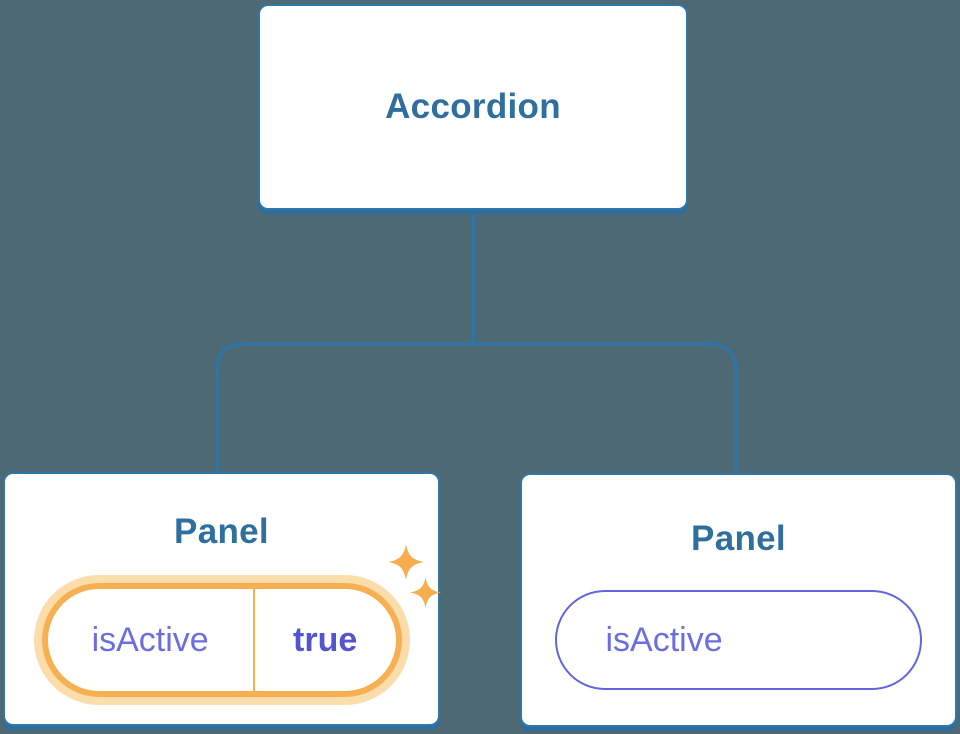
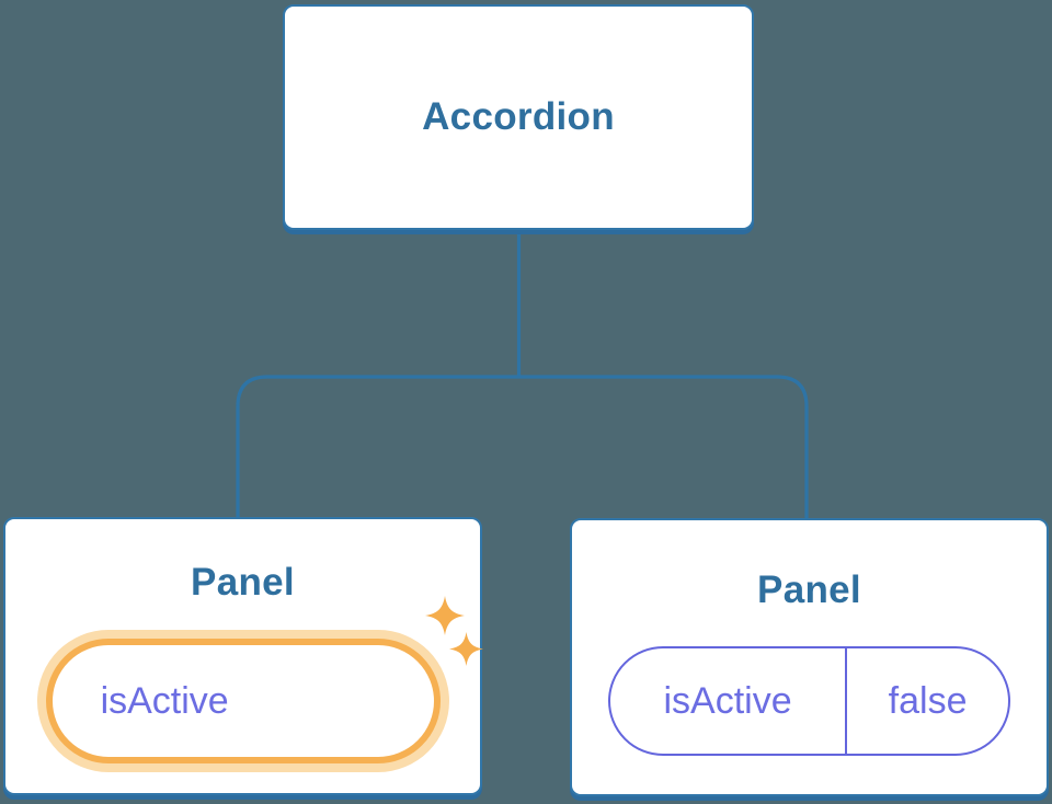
  Accordion
  Panel
  isActive
- true
  Panel
  isActive
+ false
